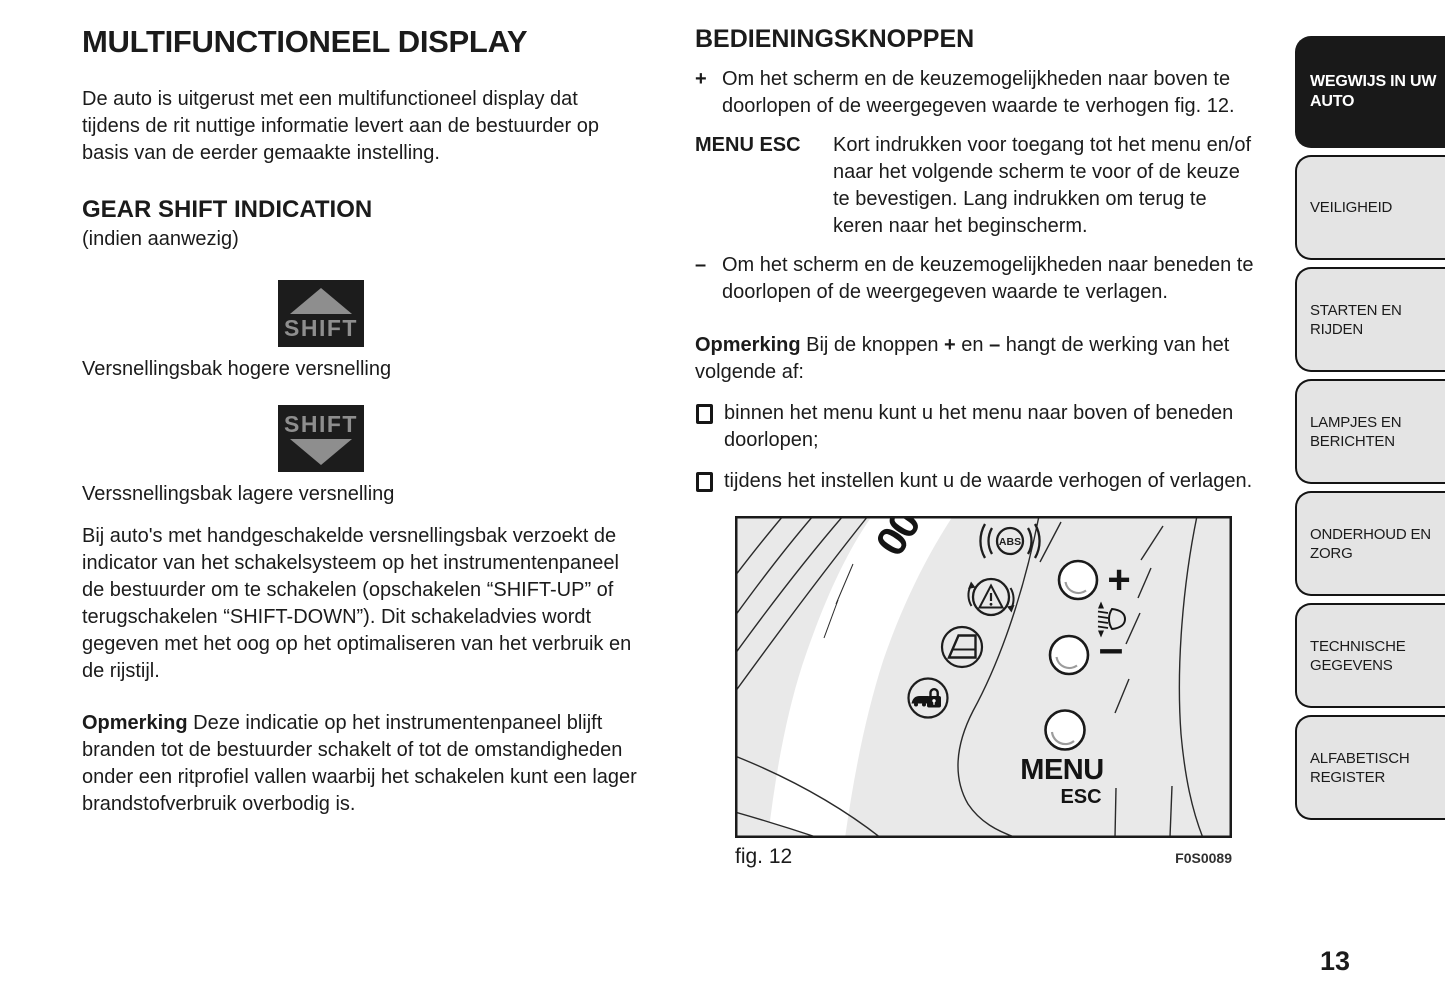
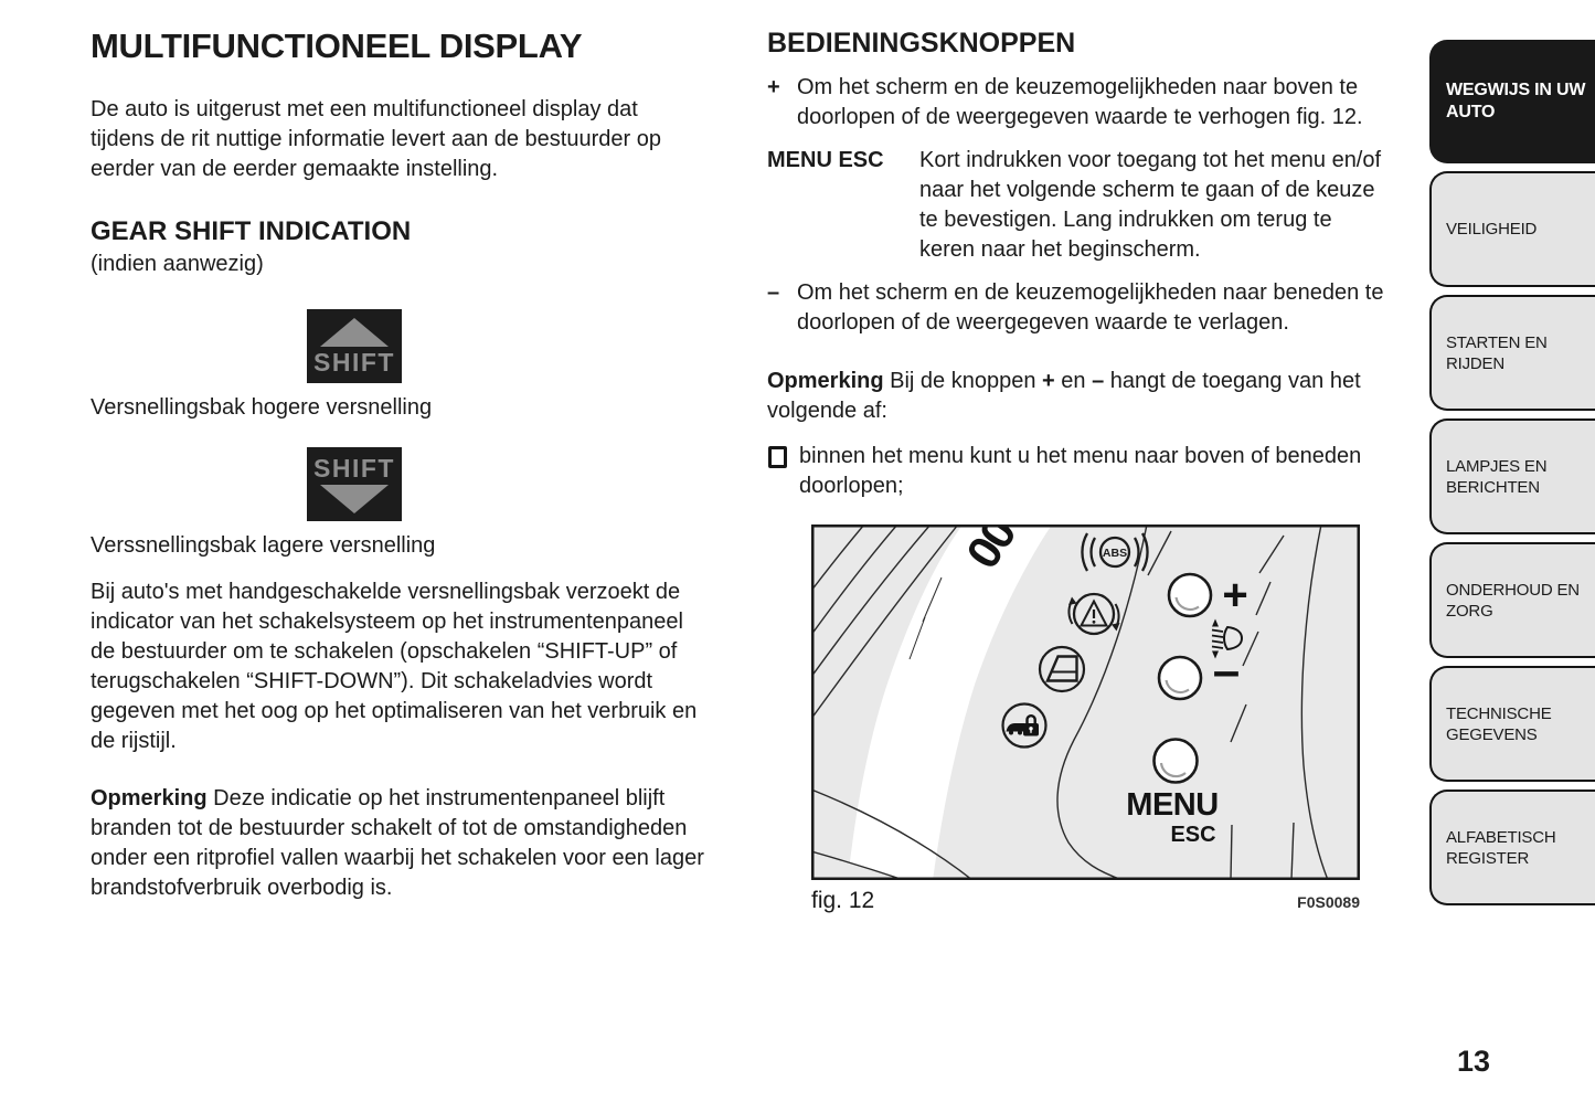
  MULTIFUNCTIONEEL DISPLAY
- De auto is uitgerust met een multifunctioneel display dat tijdens de rit nuttige informatie levert aan de bestuurder op basis van de eerder gemaakte instelling.
+ De auto is uitgerust met een multifunctioneel display dat tijdens de rit nuttige informatie levert aan de bestuurder op eerder van de eerder gemaakte instelling.
  GEAR SHIFT INDICATION
  (indien aanwezig)
  SHIFT
  Versnellingsbak hogere versnelling
  SHIFT
  Verssnellingsbak lagere versnelling
  Bij auto's met handgeschakelde versnellingsbak verzoekt de indicator van het schakelsysteem op het instrumentenpaneel de bestuurder om te schakelen (opschakelen “SHIFT-UP” of terugschakelen “SHIFT-DOWN”). Dit schakeladvies wordt gegeven met het oog op het optimaliseren van het verbruik en de rijstijl.
- Opmerking Deze indicatie op het instrumentenpaneel blijft branden tot de bestuurder schakelt of tot de omstandigheden onder een ritprofiel vallen waarbij het schakelen kunt een lager brandstofverbruik overbodig is.
+ Opmerking Deze indicatie op het instrumentenpaneel blijft branden tot de bestuurder schakelt of tot de omstandigheden onder een ritprofiel vallen waarbij het schakelen voor een lager brandstofverbruik overbodig is.
  BEDIENINGSKNOPPEN
  +
  Om het scherm en de keuzemogelijkheden naar boven te doorlopen of de weergegeven waarde te verhogen fig. 12.
  MENU ESC
- Kort indrukken voor toegang tot het menu en/of naar het volgende scherm te voor of de keuze te bevestigen. Lang indrukken om terug te keren naar het beginscherm.
+ Kort indrukken voor toegang tot het menu en/of naar het volgende scherm te gaan of de keuze te bevestigen. Lang indrukken om terug te keren naar het beginscherm.
  –
  Om het scherm en de keuzemogelijkheden naar beneden te doorlopen of de weergegeven waarde te verlagen.
- Opmerking Bij de knoppen + en – hangt de werking van het volgende af:
+ Opmerking Bij de knoppen + en – hangt de toegang van het volgende af:
  binnen het menu kunt u het menu naar boven of beneden doorlopen;
- tijdens het instellen kunt u de waarde verhogen of verlagen.
  ABS
  +
  –
  MENU
  ESC
  fig. 12
  F0S0089
  WEGWIJS IN UW AUTO
  VEILIGHEID
  STARTEN EN RIJDEN
  LAMPJES EN BERICHTEN
  ONDERHOUD EN ZORG
  TECHNISCHE GEGEVENS
  ALFABETISCH REGISTER
  13
